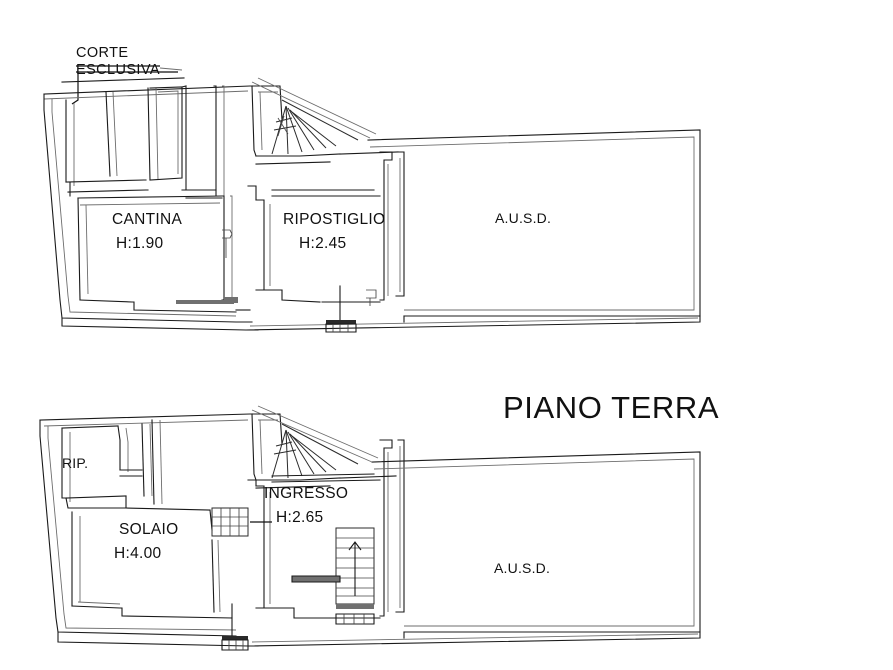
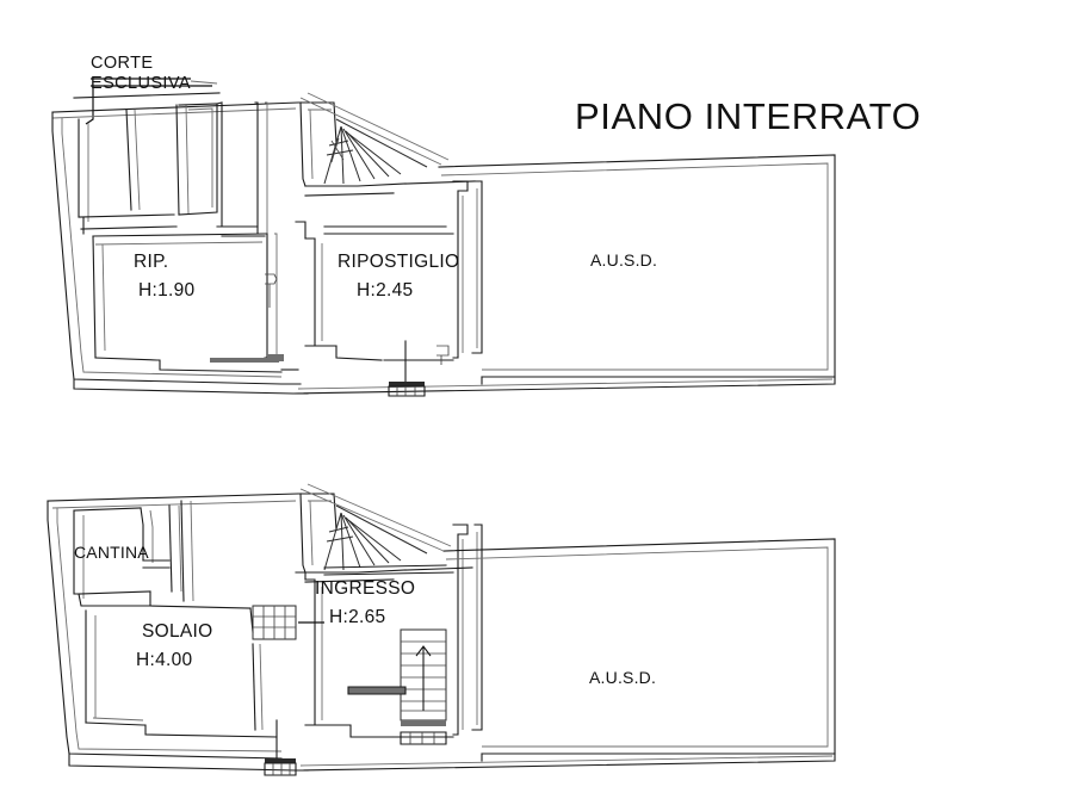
+ PIANO INTERRATO
  CORTE
  ESCLUSIVA
- CANTINA
+ RIP.
  H:1.90
  RIPOSTIGLIO
  H:2.45
  A.U.S.D.
- PIANO TERRA
- RIP.
+ CANTINA
  SOLAIO
  H:4.00
  INGRESSO
  H:2.65
  A.U.S.D.
